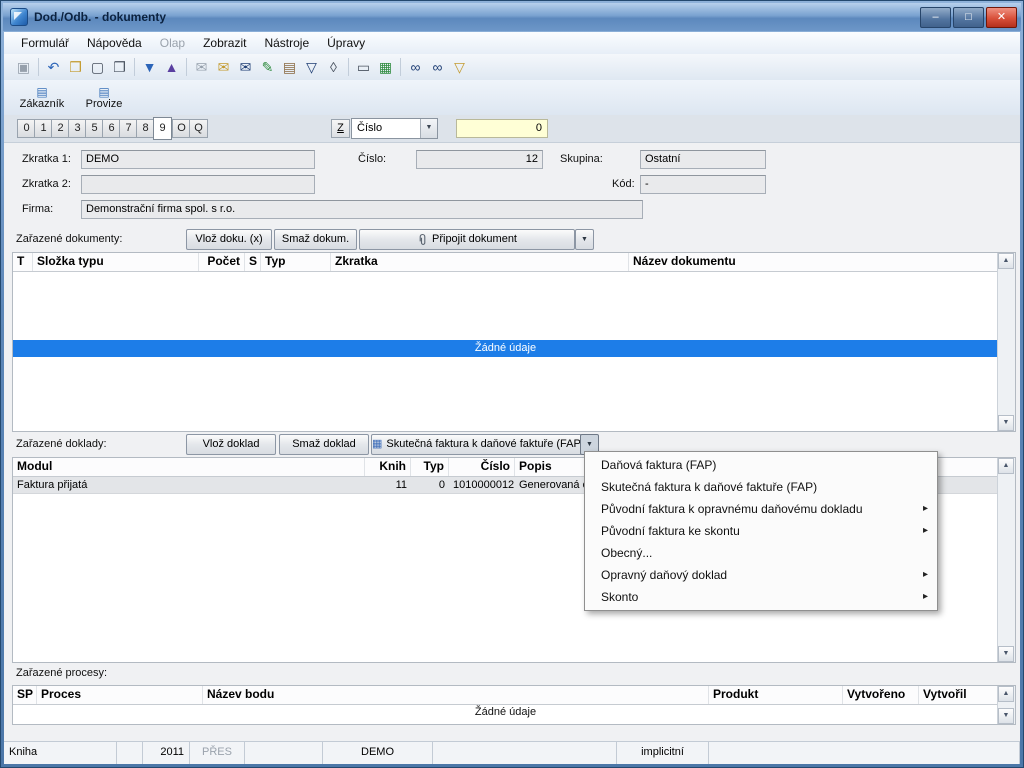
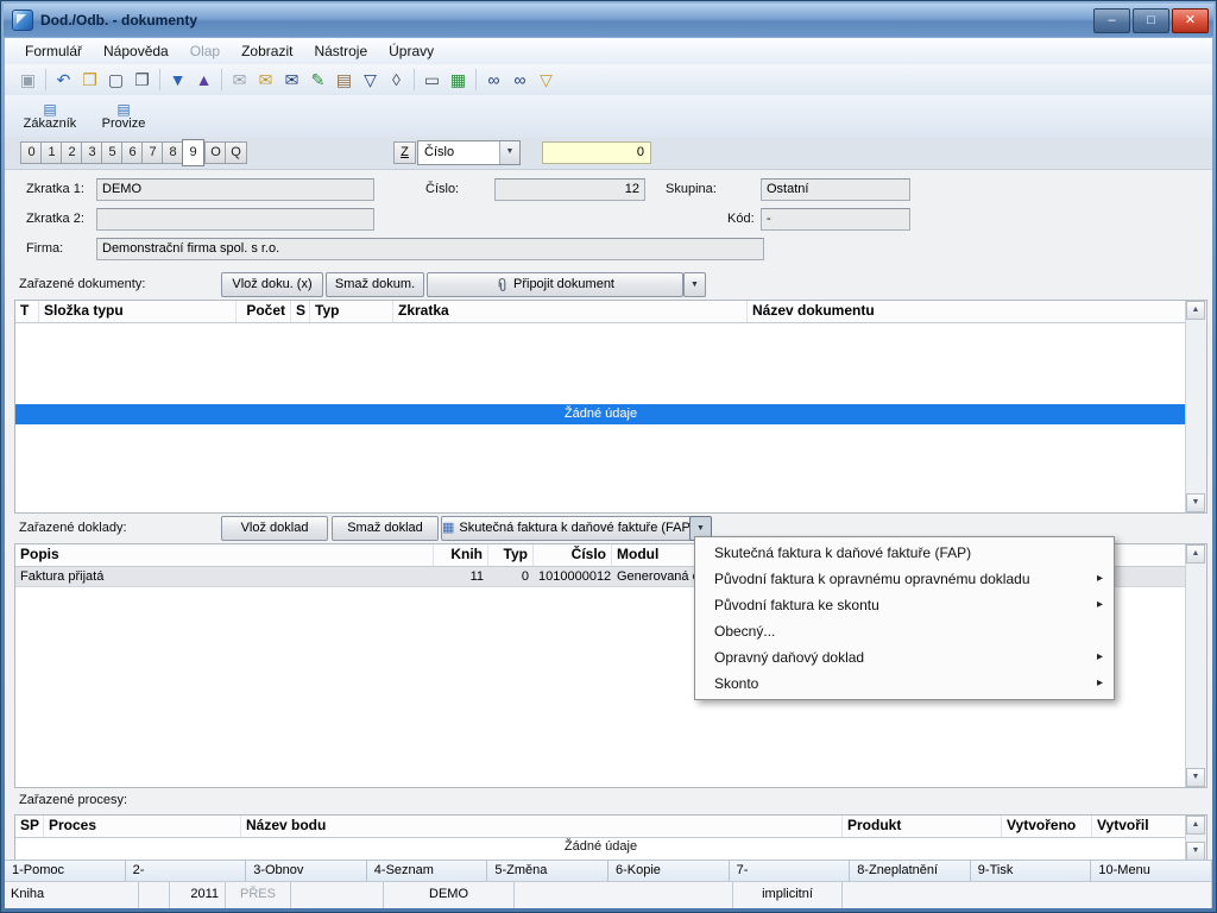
  Dod./Odb. - dokumenty
  –
  □
  ✕
  Formulář
  Nápověda
  Olap
  Zobrazit
  Nástroje
  Úpravy
  ▣
  ↶
  ❒
  ▢
  ❐
  ▼
  ▲
  ✉
  ✉
  ✉
  ✎
  ▤
  ▽
  ◊
  ▭
  ▦
  ∞
  ∞
  ▽
  ▤
  Zákazník
  ▤
  Provize
  0
  1
  2
  3
  5
  6
  7
  8
  9
  O
  Q
  Z
  Číslo
  0
  Zkratka 1:
  DEMO
  Číslo:
  12
  Skupina:
  Ostatní
  Zkratka 2:
  Kód:
  -
  Firma:
  Demonstrační firma spol. s r.o.
  Zařazené dokumenty:
  Vlož doku. (x)
  Smaž dokum.
  Připojit dokument
  T
  Složka typu
  Počet
  S
  Typ
  Zkratka
  Název dokumentu
  Žádné údaje
  Zařazené doklady:
  Vlož doklad
  Smaž doklad
  ▦
  Skutečná faktura k daňové faktuře (FAP
- Modul
+ Popis
  Knih
  Typ
  Číslo
- Popis
+ Modul
  Faktura přijatá
  11
  0
  1010000012
  Generovaná
- Daňová faktura (FAP)
  Skutečná faktura k daňové faktuře (FAP)
- Původní faktura k opravnému daňovému dokladu
+ Původní faktura k opravnému opravnému dokladu
  ▸
  Původní faktura ke skontu
  ▸
  Obecný...
  Opravný daňový doklad
  ▸
  Skonto
  ▸
  Zařazené procesy:
  SP
  Proces
  Název bodu
  Produkt
  Vytvořeno
  Vytvořil
  Žádné údaje
+ 1-Pomoc
+ 2-
+ 3-Obnov
+ 4-Seznam
+ 5-Změna
+ 6-Kopie
+ 7-
+ 8-Zneplatnění
+ 9-Tisk
+ 10-Menu
  Kniha
  2011
  PŘES
  DEMO
  implicitní
